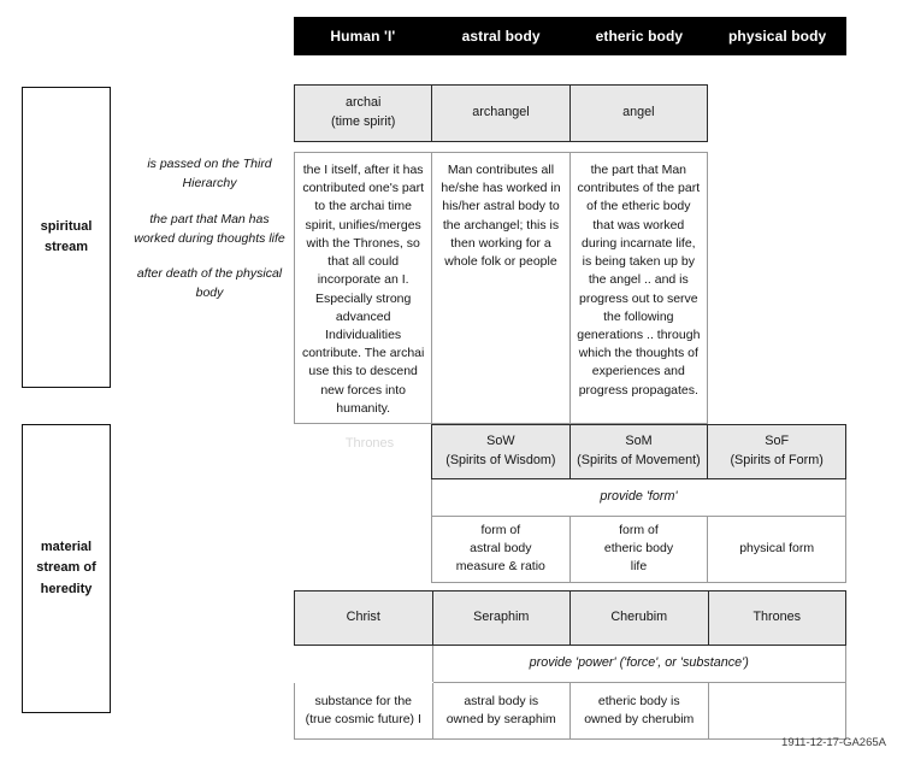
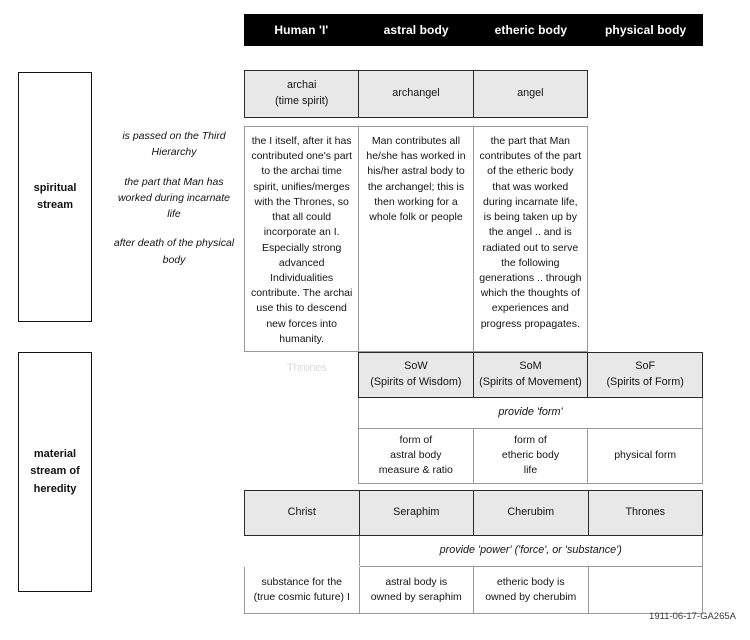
  Human 'I'
  astral body
  etheric body
  physical body
  spiritual
  stream
  material
  stream of
  heredity
  is passed on the Third Hierarchy
- the part that Man has worked during thoughts life
+ the part that Man has worked during incarnate life
  after death of the physical body
  archai (time spirit)	archangel	angel
- the I itself, after it has contributed one's part to the archai time spirit, unifies/merges with the Thrones, so that all could incorporate an I. Especially strong advanced Individualities contribute. The archai use this to descend new forces into humanity.	Man contributes all he/she has worked in his/her astral body to the archangel; this is then working for a whole folk or people	the part that Man contributes of the part of the etheric body that was worked during incarnate life, is being taken up by the angel .. and is progress out to serve the following generations .. through which the thoughts of experiences and progress propagates.
+ the I itself, after it has contributed one's part to the archai time spirit, unifies/merges with the Thrones, so that all could incorporate an I. Especially strong advanced Individualities contribute. The archai use this to descend new forces into humanity.	Man contributes all he/she has worked in his/her astral body to the archangel; this is then working for a whole folk or people	the part that Man contributes of the part of the etheric body that was worked during incarnate life, is being taken up by the angel .. and is radiated out to serve the following generations .. through which the thoughts of experiences and progress propagates.
  Thrones
  SoW (Spirits of Wisdom)	SoM (Spirits of Movement)	SoF (Spirits of Form)
  provide 'form'
  form of astral body measure & ratio	form of etheric body life	physical form
  Christ	Seraphim	Cherubim	Thrones
  	provide 'power' ('force', or 'substance')
  substance for the (true cosmic future) I	astral body is owned by seraphim	etheric body is owned by cherubim
- 1911-12-17-GA265A
+ 1911-06-17-GA265A
